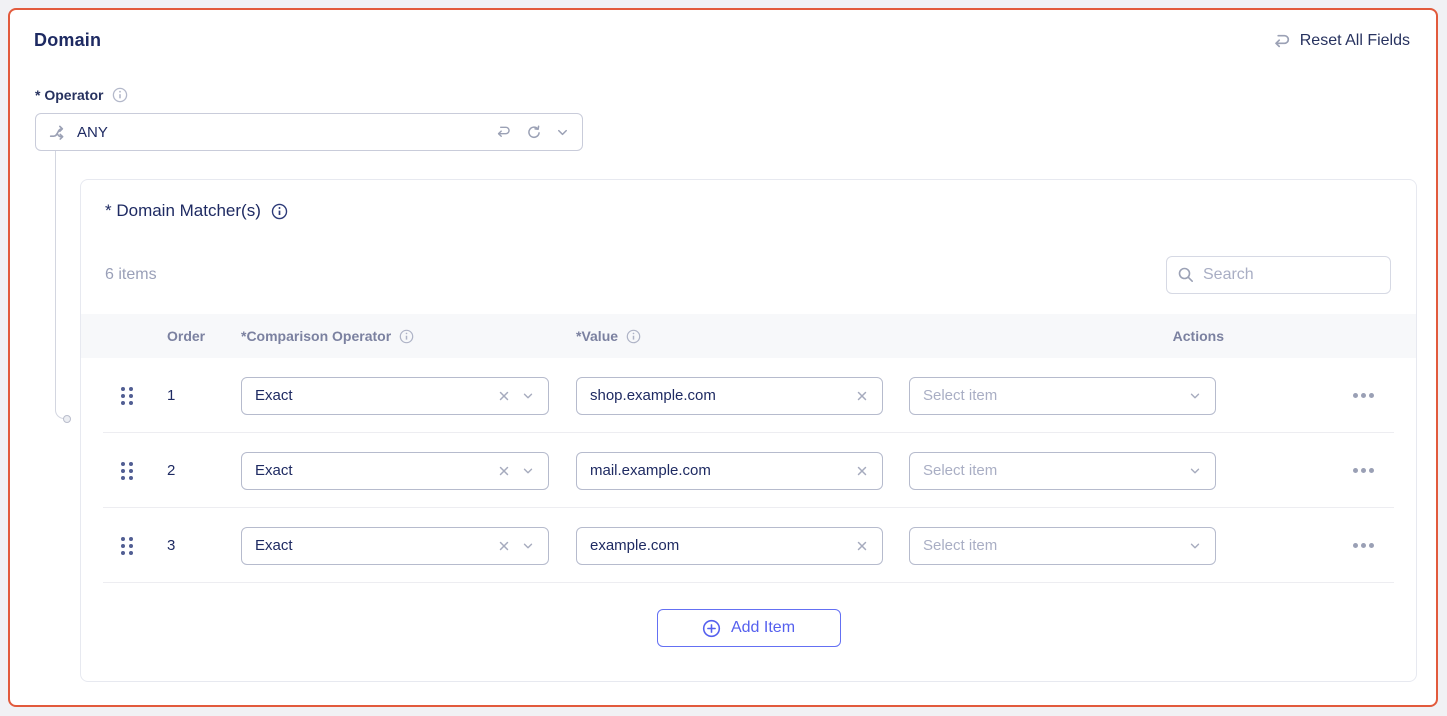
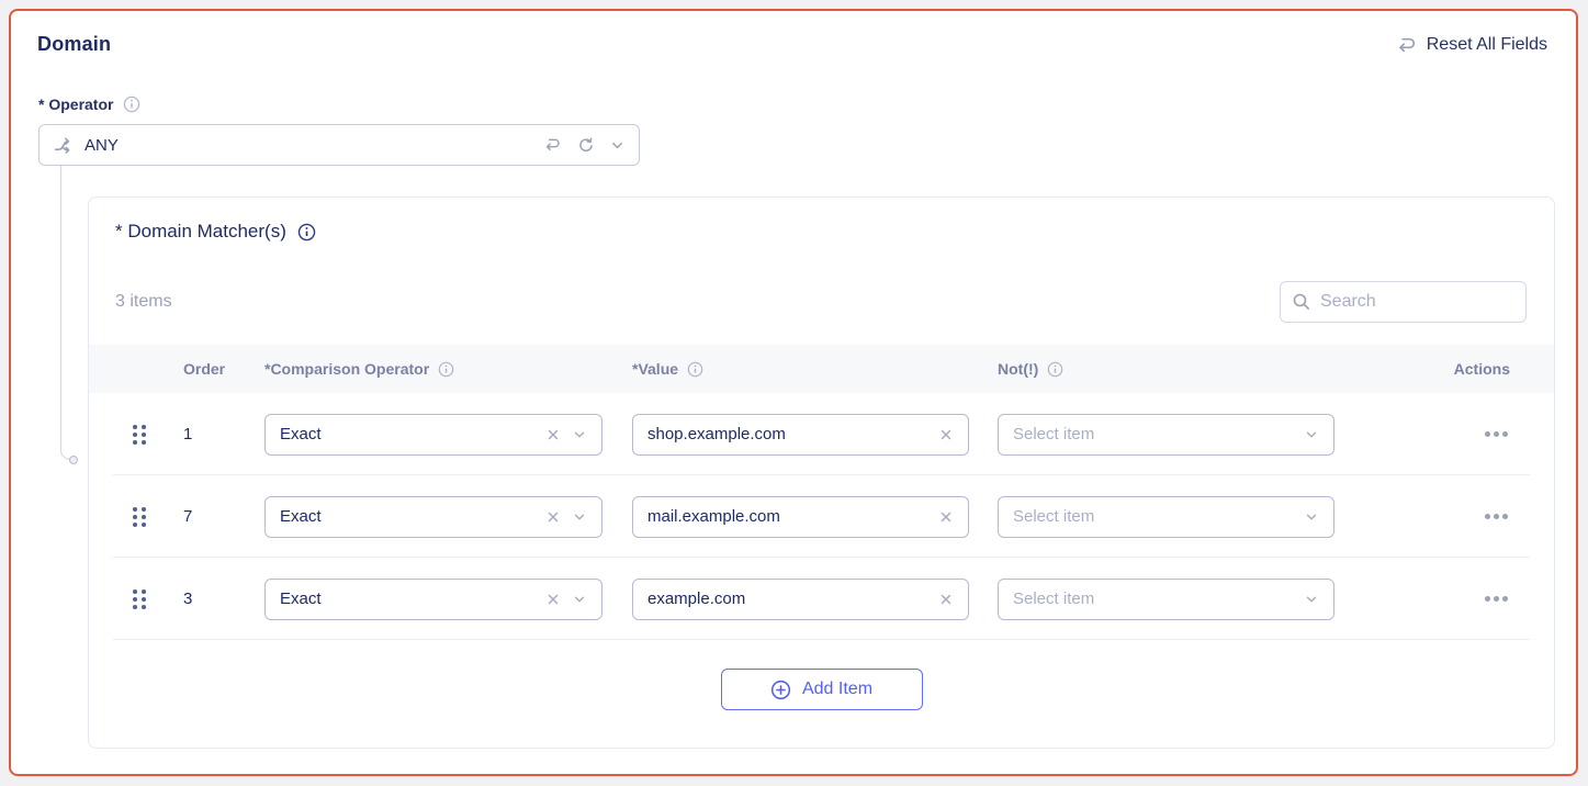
  Domain
  Reset All Fields
  * Operator
  ANY
  * Domain Matcher(s)
- 6 items
+ 3 items
  Search
  Order
  *Comparison Operator
  *Value
+ Not(!)
  Actions
  1
  Exact
  shop.example.com
  Select item
- 2
+ 7
  Exact
  mail.example.com
  Select item
  3
  Exact
  example.com
  Select item
  Add Item
